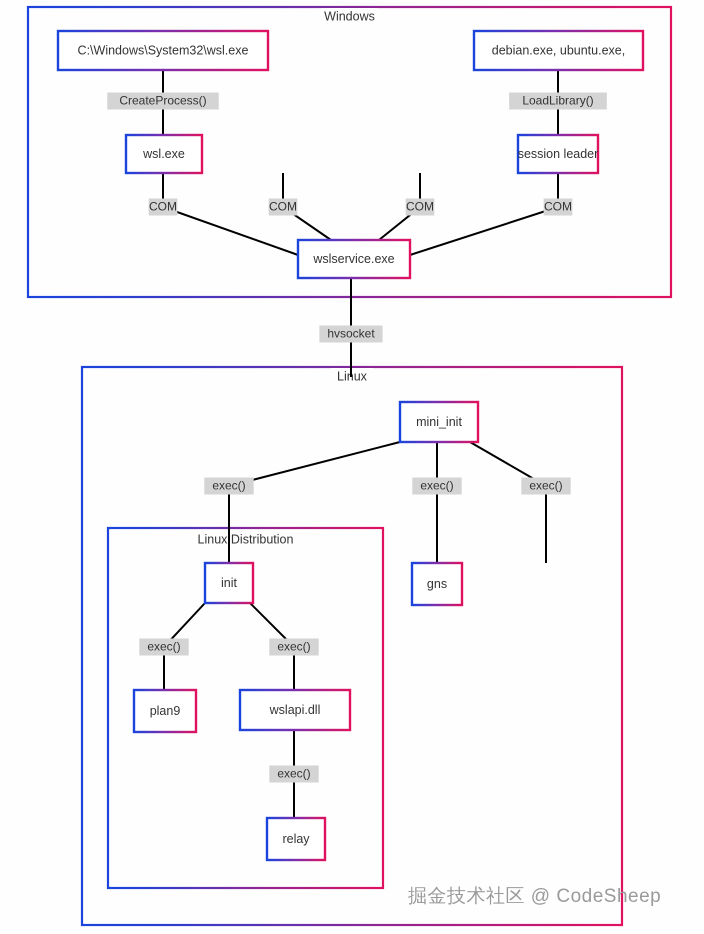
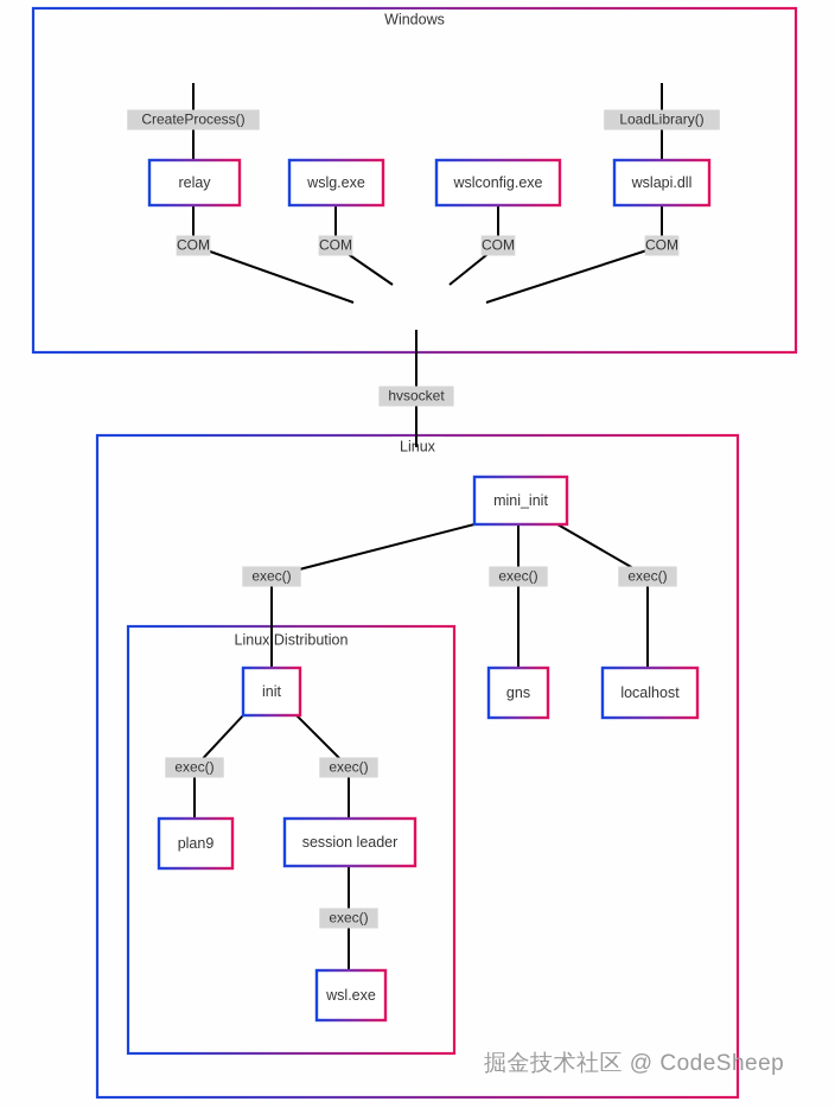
  Windows
  Liux
  Linux Distribution
  CreateProcess()
  LoadLibrary()
  COM
  COM
  COM
  COM
  hvsocket
  exec()
  exec()
  exec()
  exec()
  exec()
  exec()
- C:\Windows\System32\wsl.exe
- debian.exe, ubuntu.exe,
- wsl.exe
+ relay
+ wslg.exe
+ wslconfig.exe
- session leader
+ wslapi.dll
- wslservice.exe
  mini_init
  gns
+ localhost
  init
  plan9
- wslapi.dll
+ session leader
- relay
+ wsl.exe
  掘金技术社区 @ CodeSheep
